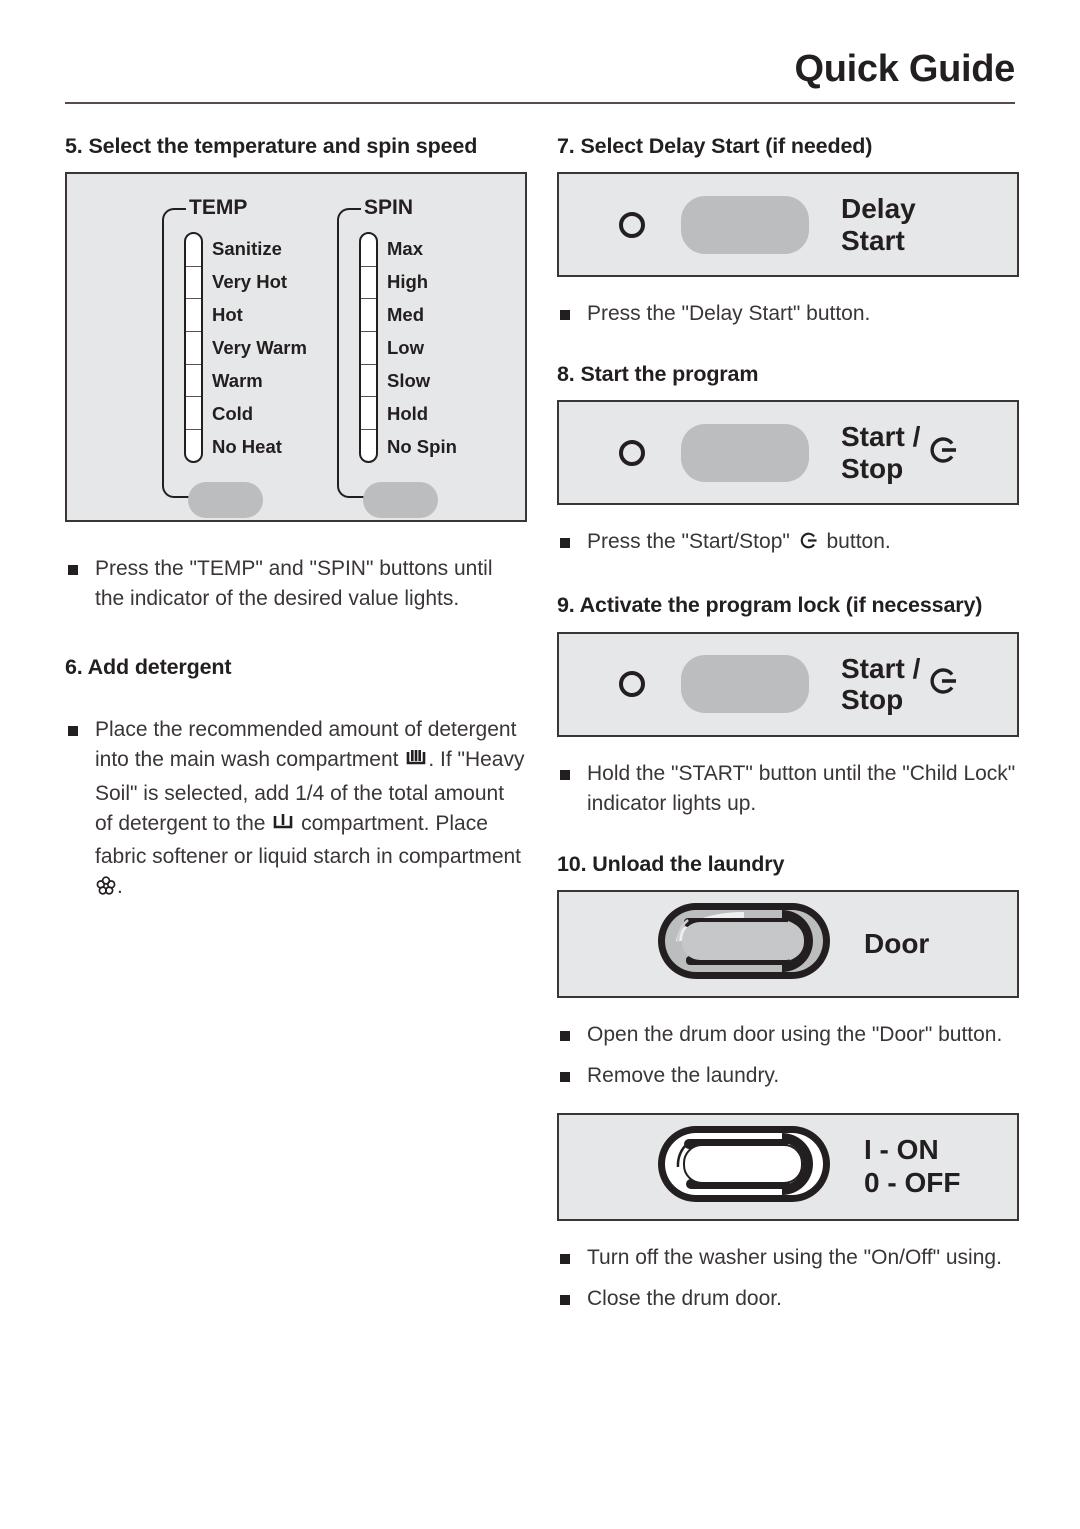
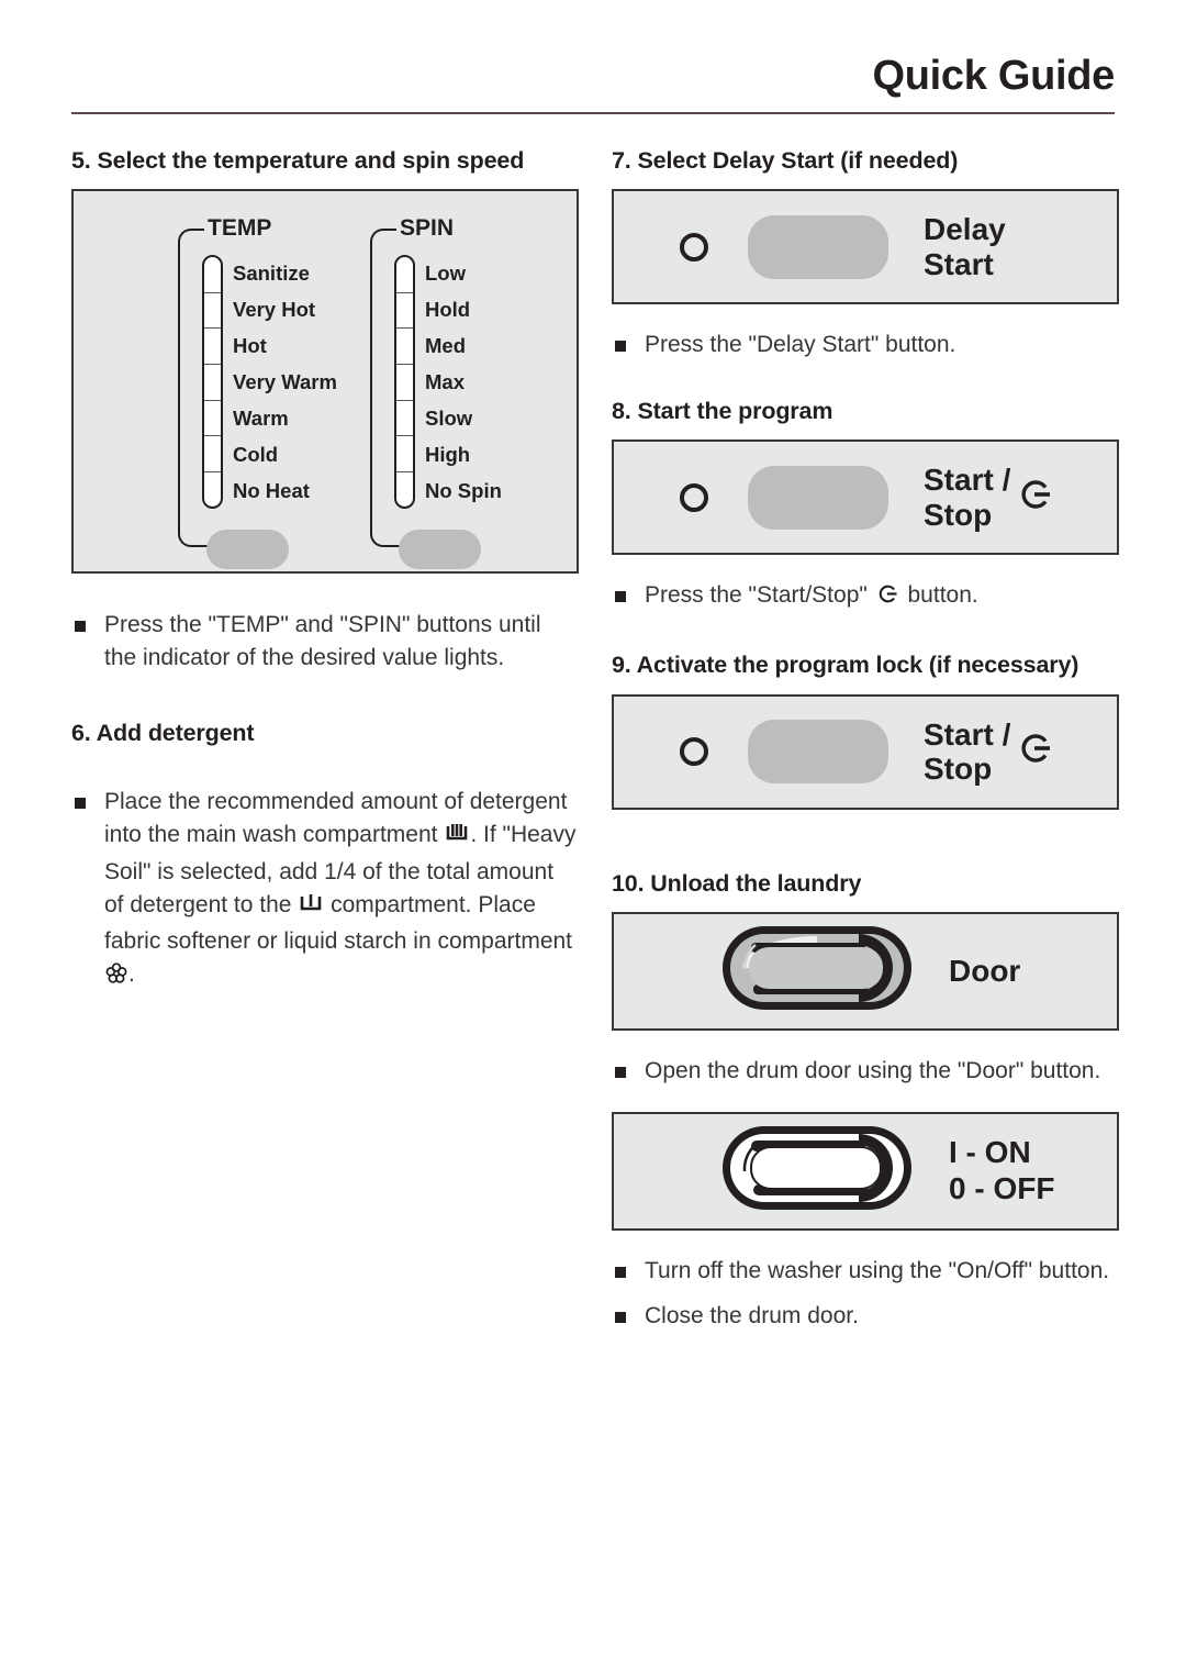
  Quick Guide
  5. Select the temperature and spin speed
  TEMP
  Sanitize
  Very Hot
  Hot
  Very Warm
  Warm
  Cold
  No Heat
  SPIN
- Max
+ Low
- High
+ Hold
  Med
- Low
+ Max
  Slow
- Hold
+ High
  No Spin
  Press the "TEMP" and "SPIN" buttons until the indicator of the desired value lights.
  6. Add detergent
  Place the recommended amount of detergent into the main wash compartment . If "Heavy Soil" is selected, add 1/4 of the total amount of detergent to the compartment. Place fabric softener or liquid starch in compartment .
  7. Select Delay Start (if needed)
  Delay
  Start
  Press the "Delay Start" button.
  8. Start the program
  Start /
  Stop
  Press the "Start/Stop" button.
  9. Activate the program lock (if necessary)
  Start /
  Stop
- Hold the "START" button until the "Child Lock" indicator lights up.
  10. Unload the laundry
  Door
  Open the drum door using the "Door" button.
- Remove the laundry.
  I - ON
  0 - OFF
- Turn off the washer using the "On/Off" using.
+ Turn off the washer using the "On/Off" button.
  Close the drum door.
